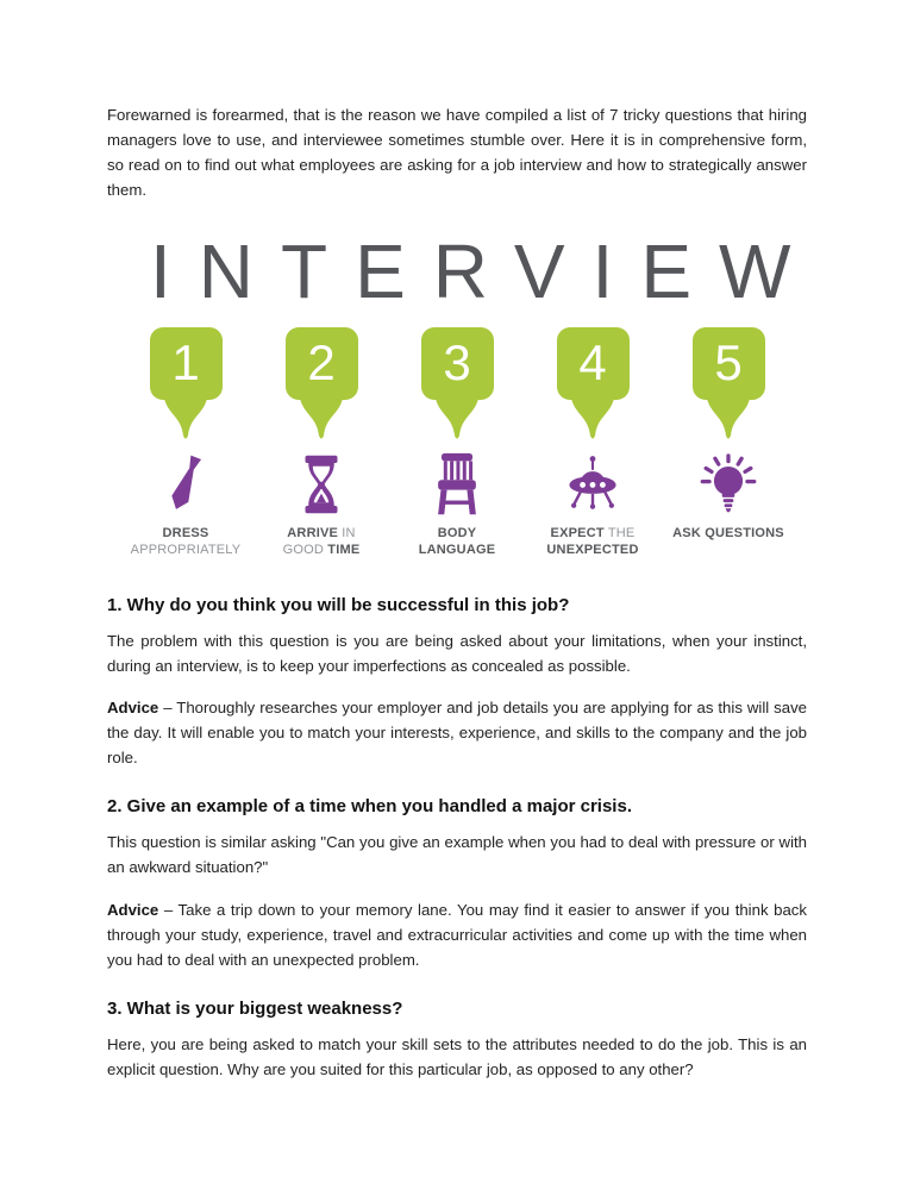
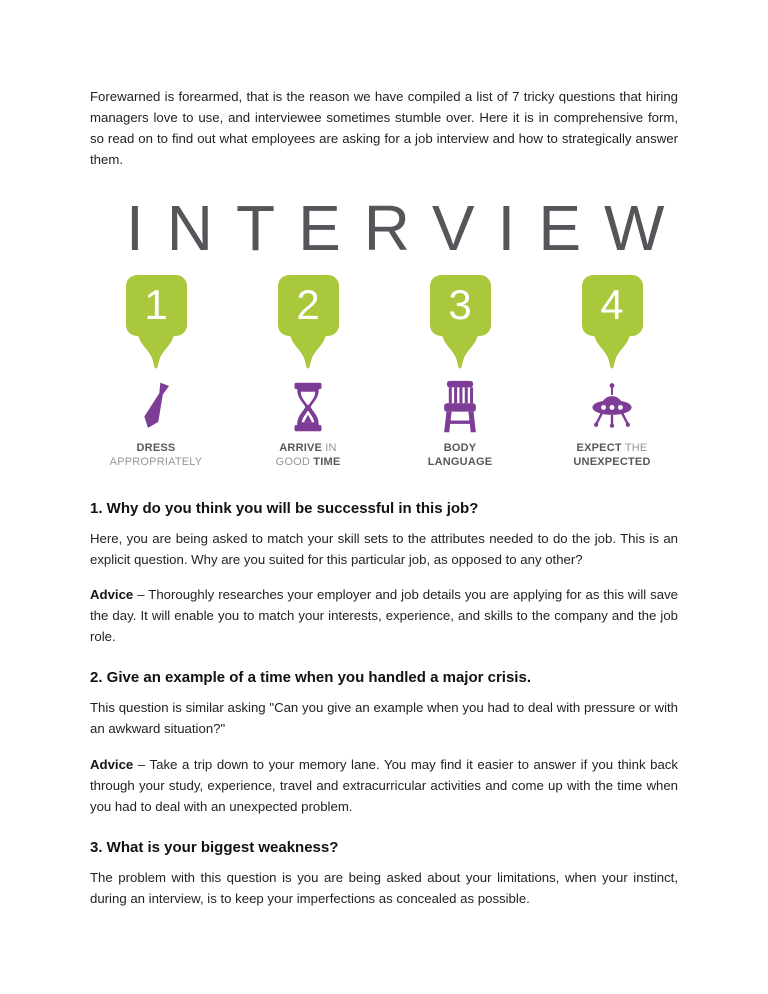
  Forewarned is forearmed, that is the reason we have compiled a list of 7 tricky questions that hiring managers love to use, and interviewee sometimes stumble over. Here it is in comprehensive form, so read on to find out what employees are asking for a job interview and how to strategically answer them.
  INTERVIEW
  1
  DRESS
  APPROPRIATELY
  2
  ARRIVE IN
  GOOD TIME
  3
  BODY
  LANGUAGE
  4
  EXPECT THE
  UNEXPECTED
- 5
- ASK QUESTIONS
  1. Why do you think you will be successful in this job?
- The problem with this question is you are being asked about your limitations, when your instinct, during an interview, is to keep your imperfections as concealed as possible.
+ Here, you are being asked to match your skill sets to the attributes needed to do the job. This is an explicit question. Why are you suited for this particular job, as opposed to any other?
  Advice – Thoroughly researches your employer and job details you are applying for as this will save the day. It will enable you to match your interests, experience, and skills to the company and the job role.
  2. Give an example of a time when you handled a major crisis.
  This question is similar asking "Can you give an example when you had to deal with pressure or with an awkward situation?"
  Advice – Take a trip down to your memory lane. You may find it easier to answer if you think back through your study, experience, travel and extracurricular activities and come up with the time when you had to deal with an unexpected problem.
  3. What is your biggest weakness?
- Here, you are being asked to match your skill sets to the attributes needed to do the job. This is an explicit question. Why are you suited for this particular job, as opposed to any other?
+ The problem with this question is you are being asked about your limitations, when your instinct, during an interview, is to keep your imperfections as concealed as possible.
